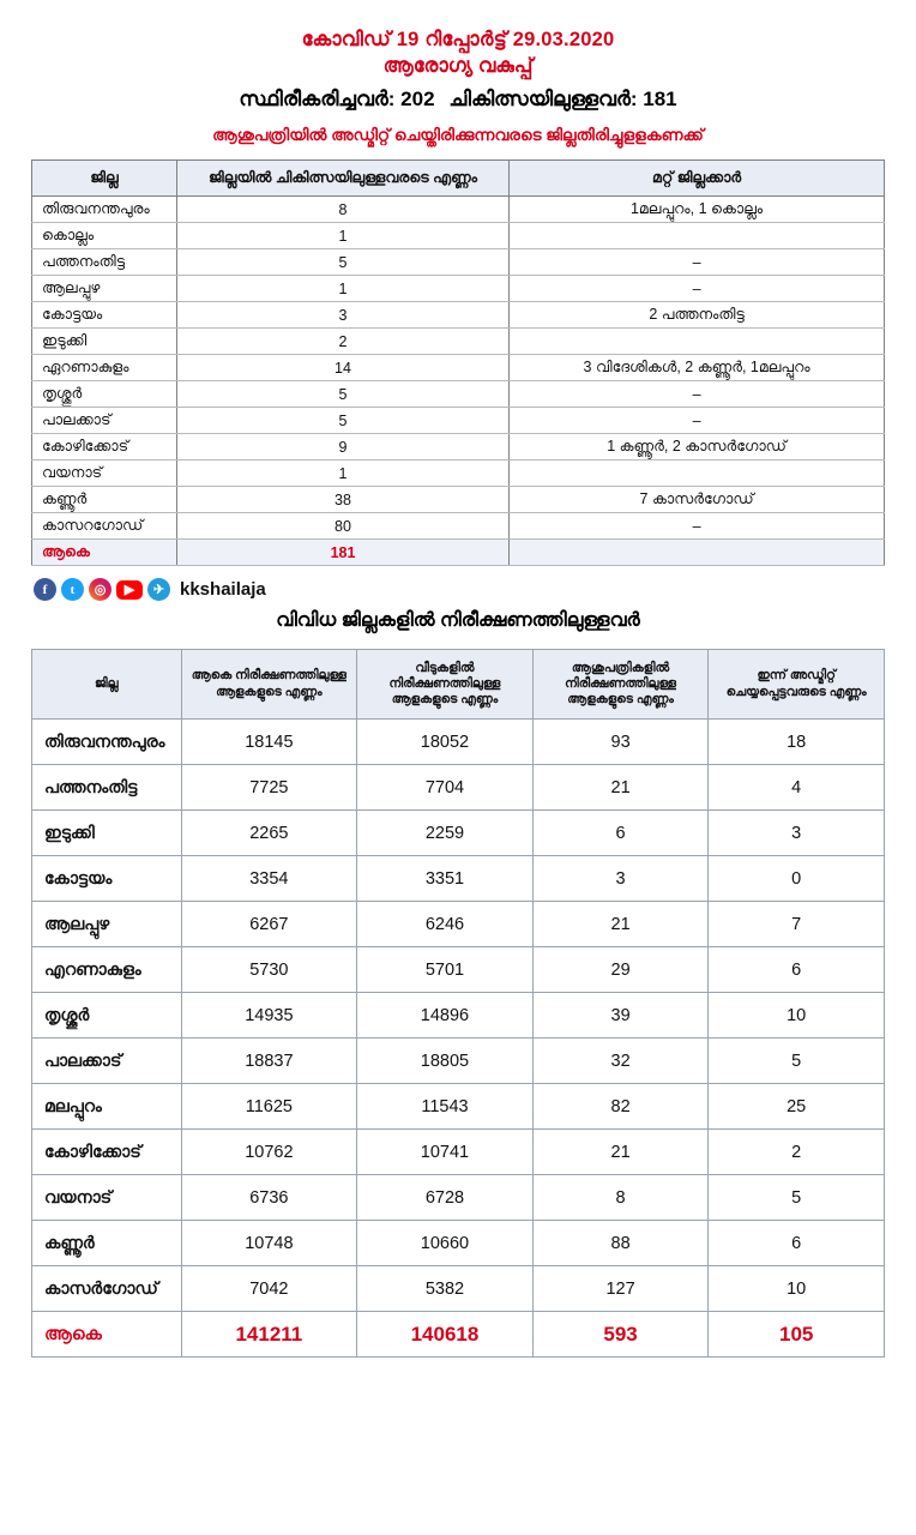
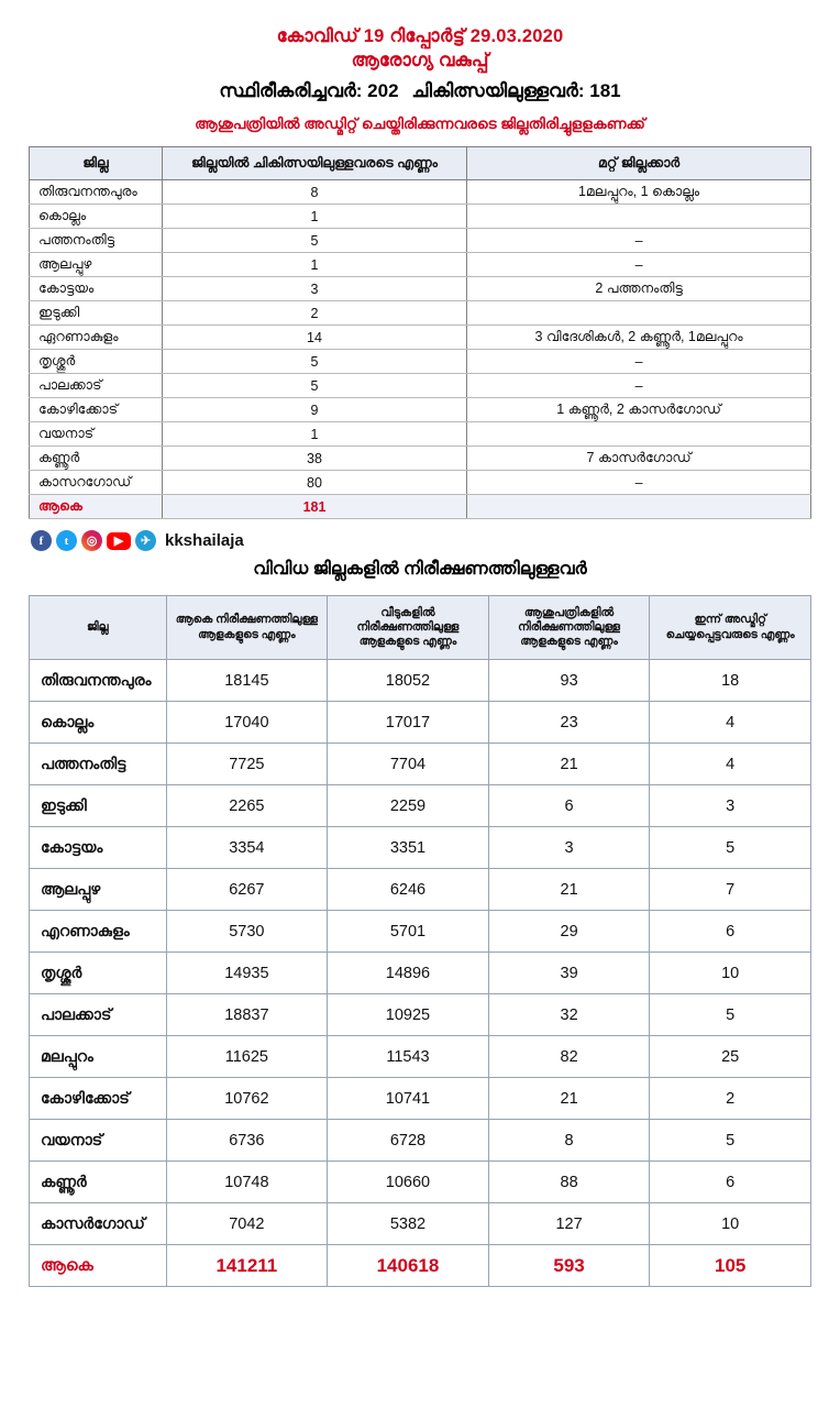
  കോവിഡ് 19 റിപ്പോർട്ട് 29.03.2020
  ആരോഗ്യ വകുപ്പ്
  സ്ഥിരീകരിച്ചവർ: 202 ചികിത്സയിലുള്ളവർ: 181
  ആശുപത്രിയിൽ അഡ്മിറ്റ് ചെയ്തിരിക്കുന്നവരടെ ജില്ലതിരിച്ചുളളകണക്ക്
  ജില്ല	ജില്ലയിൽ ചികിത്സയിലുള്ളവരടെ എണ്ണം	മറ്റ് ജില്ലക്കാർ
  തിരുവനന്തപുരം	8	1മലപ്പുറം, 1 കൊല്ലം
  കൊല്ലം	1
  പത്തനംതിട്ട	5	–
  ആലപ്പുഴ	1	–
  കോട്ടയം	3	2 പത്തനംതിട്ട
  ഇടുക്കി	2
  ഏറണാകുളം	14	3 വിദേശികൾ, 2 കണ്ണൂർ, 1മലപ്പുറം
  തൃശ്ശൂർ	5	–
  പാലക്കാട്	5	–
  കോഴിക്കോട്	9	1 കണ്ണൂർ, 2 കാസർഗോഡ്
  വയനാട്	1
  കണ്ണൂർ	38	7 കാസർഗോഡ്
  കാസറഗോഡ്	80	–
  ആകെ	181
  f
  t
  ◎
  ▶
  ✈
  kkshailaja
  വിവിധ ജില്ലകളിൽ നിരീക്ഷണത്തിലുള്ളവർ
  ജില്ല	ആകെ നിരീക്ഷണത്തിലുള്ള ആളകളുടെ എണ്ണം	വീടുകളിൽ നിരീക്ഷണത്തിലുള്ള ആളകളുടെ എണ്ണം	ആശുപത്രികളിൽ നിരീക്ഷണത്തിലുള്ള ആളകളുടെ എണ്ണം	ഇന്ന് അഡ്മിറ്റ് ചെയ്യപ്പെട്ടവരുടെ എണ്ണം
  തിരുവനന്തപുരം	18145	18052	93	18
+ കൊല്ലം	17040	17017	23	4
  പത്തനംതിട്ട	7725	7704	21	4
  ഇടുക്കി	2265	2259	6	3
- കോട്ടയം	3354	3351	3	0
+ കോട്ടയം	3354	3351	3	5
  ആലപ്പുഴ	6267	6246	21	7
  എറണാകുളം	5730	5701	29	6
  തൃശ്ശൂർ	14935	14896	39	10
- പാലക്കാട്	18837	18805	32	5
+ പാലക്കാട്	18837	10925	32	5
  മലപ്പുറം	11625	11543	82	25
  കോഴിക്കോട്	10762	10741	21	2
  വയനാട്	6736	6728	8	5
  കണ്ണൂർ	10748	10660	88	6
  കാസർഗോഡ്	7042	5382	127	10
  ആകെ	141211	140618	593	105
